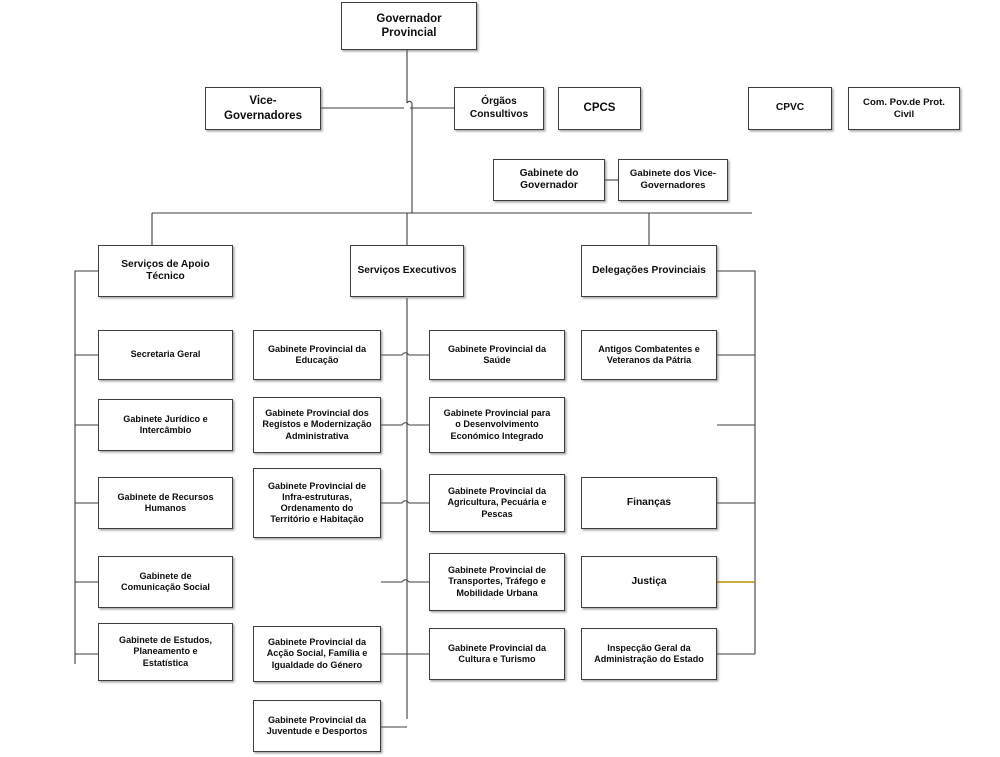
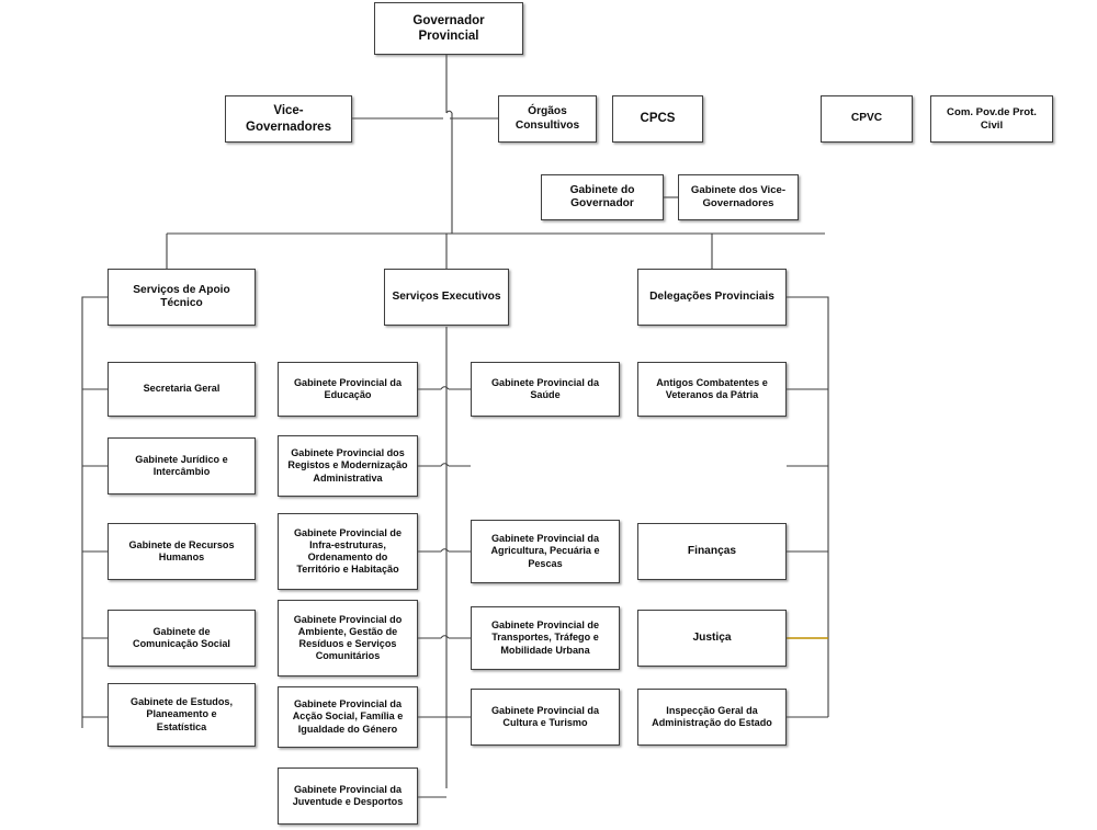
  Governador
  Provincial
  Vice-
  Governadores
  Órgãos
  Consultivos
  CPCS
  CPVC
  Com. Pov.de Prot.
  Civil
  Gabinete do
  Governador
  Gabinete dos Vice-
  Governadores
  Serviços de Apoio
  Técnico
  Serviços Executivos
  Delegações Provinciais
  Secretaria Geral
  Gabinete Jurídico e
  Intercâmbio
  Gabinete de Recursos
  Humanos
  Gabinete de
  Comunicação Social
  Gabinete de Estudos,
  Planeamento e
  Estatística
  Gabinete Provincial da
  Educação
  Gabinete Provincial dos
  Registos e Modernização
  Administrativa
  Gabinete Provincial de
  Infra-estruturas,
  Ordenamento do
  Território e Habitação
+ Gabinete Provincial do
+ Ambiente, Gestão de
+ Resíduos e Serviços
+ Comunitários
  Gabinete Provincial da
  Acção Social, Família e
  Igualdade do Género
  Gabinete Provincial da
  Juventude e Desportos
  Gabinete Provincial da
  Saúde
- Gabinete Provincial para
- o Desenvolvimento
- Económico Integrado
  Gabinete Provincial da
  Agricultura, Pecuária e
  Pescas
  Gabinete Provincial de
  Transportes, Tráfego e
  Mobilidade Urbana
  Gabinete Provincial da
  Cultura e Turismo
  Antigos Combatentes e
  Veteranos da Pátria
  Finanças
  Justiça
  Inspecção Geral da
  Administração do Estado
